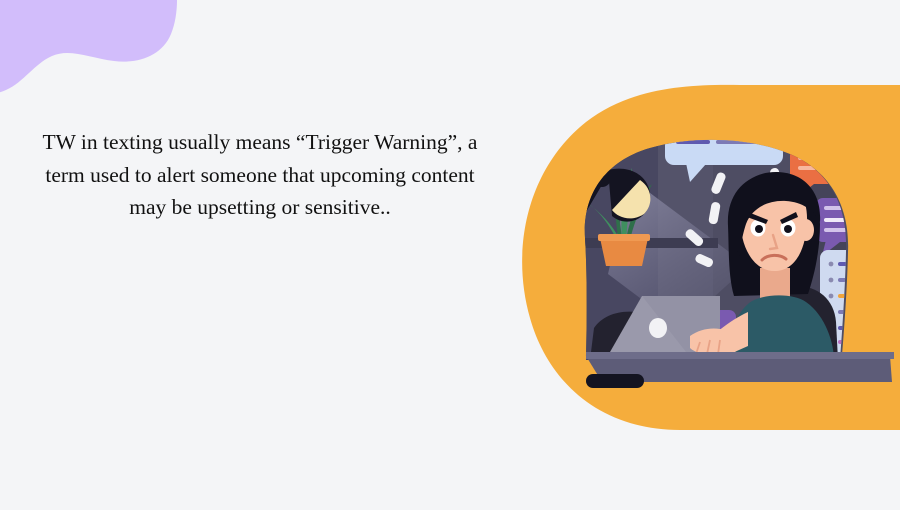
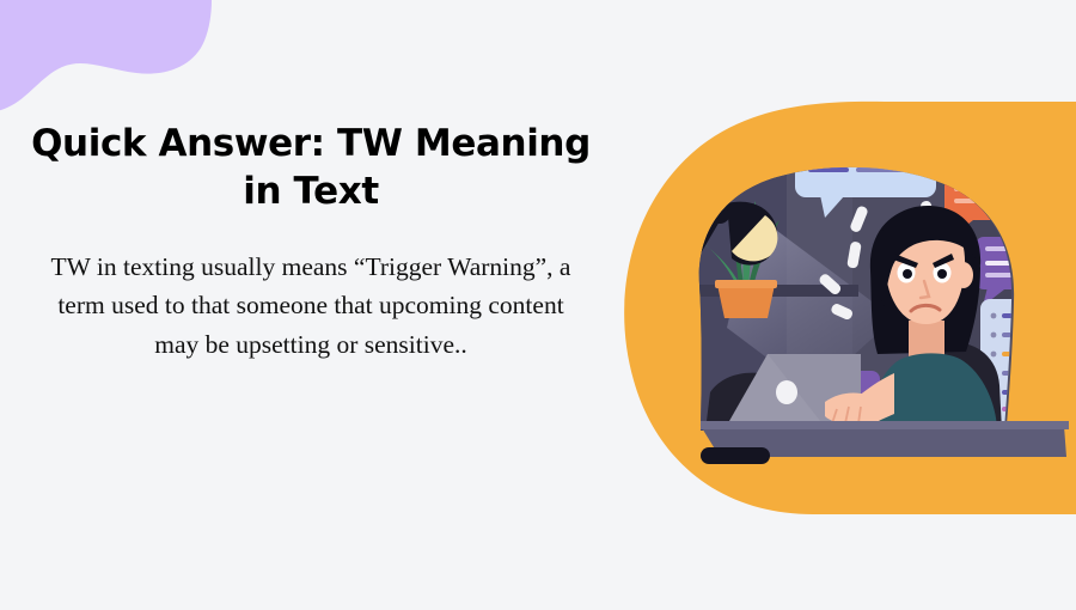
+ Quick Answer: TW Meaning in Text
- TW in texting usually means “Trigger Warning”, a term used to alert someone that upcoming content may be upsetting or sensitive..
+ TW in texting usually means “Trigger Warning”, a term used to that someone that upcoming content may be upsetting or sensitive..
